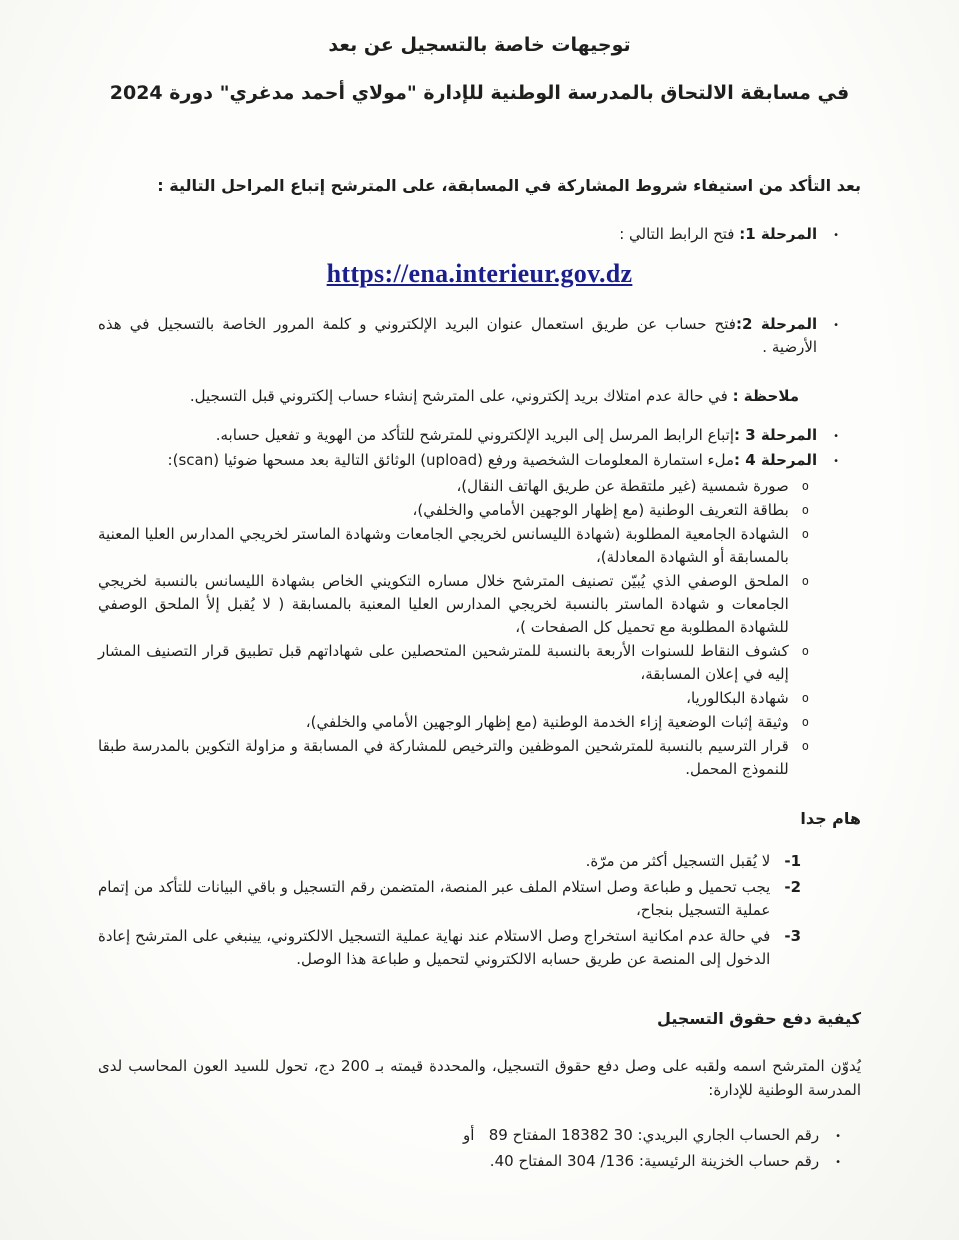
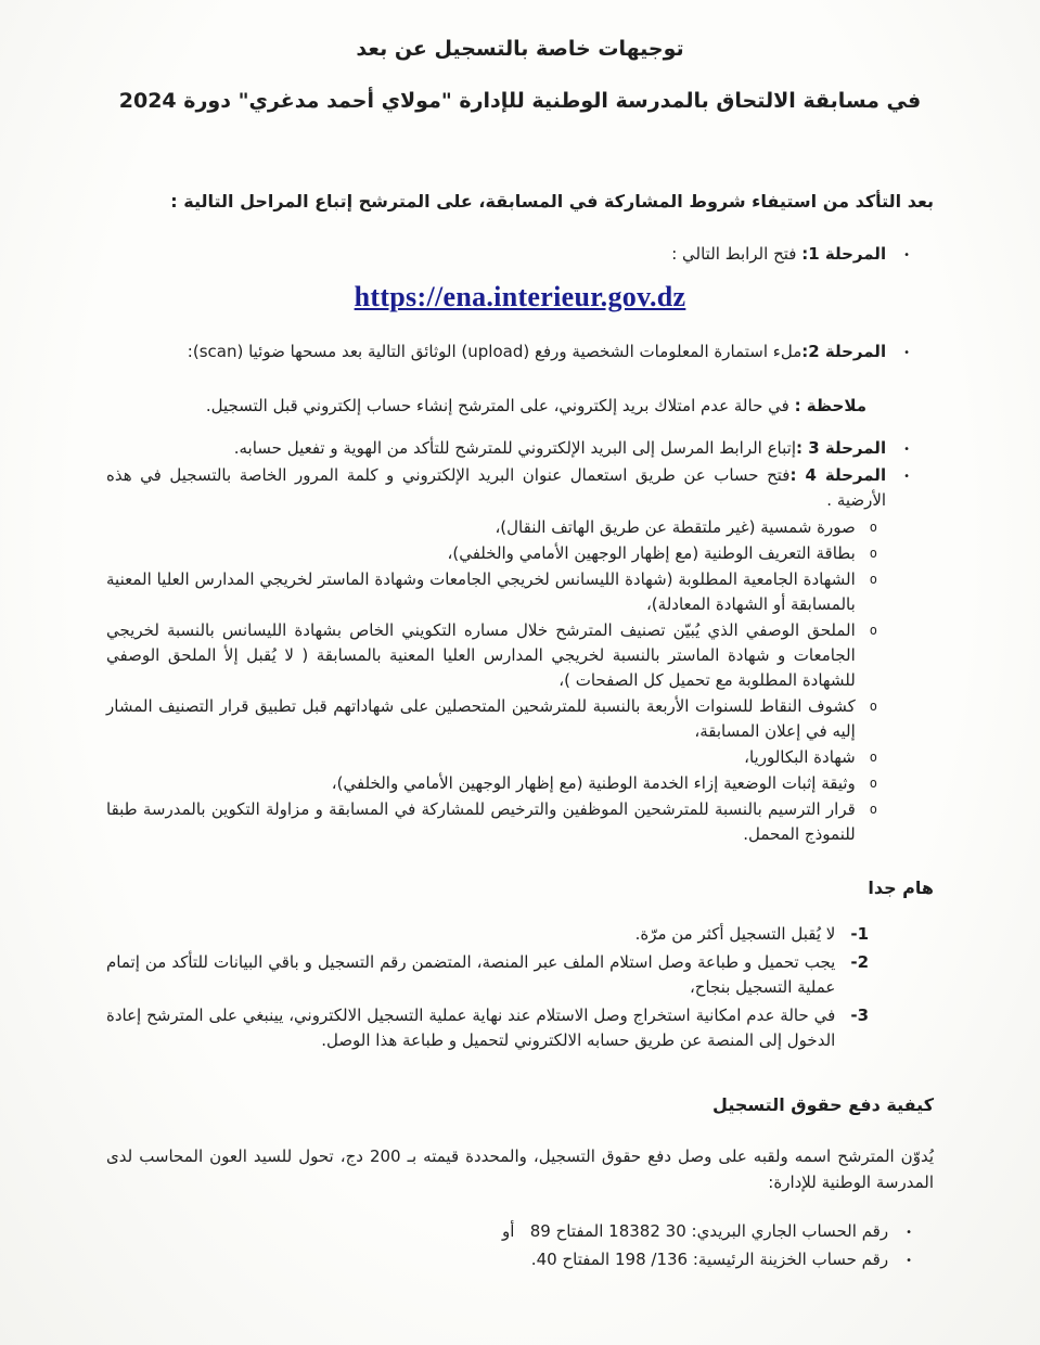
  توجيهات خاصة بالتسجيل عن بعد
  في مسابقة الالتحاق بالمدرسة الوطنية للإدارة "مولاي أحمد مدغري" دورة 2024
  بعد التأكد من استيفاء شروط المشاركة في المسابقة، على المترشح إتباع المراحل التالية :
  •
  المرحلة 1: فتح الرابط التالي :
  https://ena.interieur.gov.dz
  •
- المرحلة 2:فتح حساب عن طريق استعمال عنوان البريد الإلكتروني و كلمة المرور الخاصة بالتسجيل في هذه الأرضية .
+ المرحلة 2:ملء استمارة المعلومات الشخصية ورفع (upload) الوثائق التالية بعد مسحها ضوئيا (scan):
  ملاحظة : في حالة عدم امتلاك بريد إلكتروني، على المترشح إنشاء حساب إلكتروني قبل التسجيل.
  •
  المرحلة 3 :إتباع الرابط المرسل إلى البريد الإلكتروني للمترشح للتأكد من الهوية و تفعيل حسابه.
  •
- المرحلة 4 :ملء استمارة المعلومات الشخصية ورفع (upload) الوثائق التالية بعد مسحها ضوئيا (scan):
+ المرحلة 4 :فتح حساب عن طريق استعمال عنوان البريد الإلكتروني و كلمة المرور الخاصة بالتسجيل في هذه الأرضية .
  o
  صورة شمسية (غير ملتقطة عن طريق الهاتف النقال)،
  o
  بطاقة التعريف الوطنية (مع إظهار الوجهين الأمامي والخلفي)،
  o
  الشهادة الجامعية المطلوبة (شهادة الليسانس لخريجي الجامعات وشهادة الماستر لخريجي المدارس العليا المعنية بالمسابقة أو الشهادة المعادلة)،
  o
  الملحق الوصفي الذي يُبيّن تصنيف المترشح خلال مساره التكويني الخاص بشهادة الليسانس بالنسبة لخريجي الجامعات و شهادة الماستر بالنسبة لخريجي المدارس العليا المعنية بالمسابقة ( لا يُقبل إلأ الملحق الوصفي للشهادة المطلوبة مع تحميل كل الصفحات )،
  o
  كشوف النقاط للسنوات الأربعة بالنسبة للمترشحين المتحصلين على شهاداتهم قبل تطبيق قرار التصنيف المشار إليه في إعلان المسابقة،
  o
  شهادة البكالوريا،
  o
  وثيقة إثبات الوضعية إزاء الخدمة الوطنية (مع إظهار الوجهين الأمامي والخلفي)،
  o
  قرار الترسيم بالنسبة للمترشحين الموظفين والترخيص للمشاركة في المسابقة و مزاولة التكوين بالمدرسة طبقا للنموذج المحمل.
  هام جدا
  1-
  لا يُقبل التسجيل أكثر من مرّة.
  2-
  يجب تحميل و طباعة وصل استلام الملف عبر المنصة، المتضمن رقم التسجيل و باقي البيانات للتأكد من إتمام عملية التسجيل بنجاح،
  3-
  في حالة عدم امكانية استخراج وصل الاستلام عند نهاية عملية التسجيل الالكتروني، يينبغي على المترشح إعادة الدخول إلى المنصة عن طريق حسابه الالكتروني لتحميل و طباعة هذا الوصل.
  كيفية دفع حقوق التسجيل
  يُدوّن المترشح اسمه ولقبه على وصل دفع حقوق التسجيل، والمحددة قيمته بـ 200 دج، تحول للسيد العون المحاسب لدى المدرسة الوطنية للإدارة:
  •
  رقم الحساب الجاري البريدي: 30 18382 المفتاح 89 أو
  •
- رقم حساب الخزينة الرئيسية: 136/ 304 المفتاح 40.
+ رقم حساب الخزينة الرئيسية: 136/ 198 المفتاح 40.
